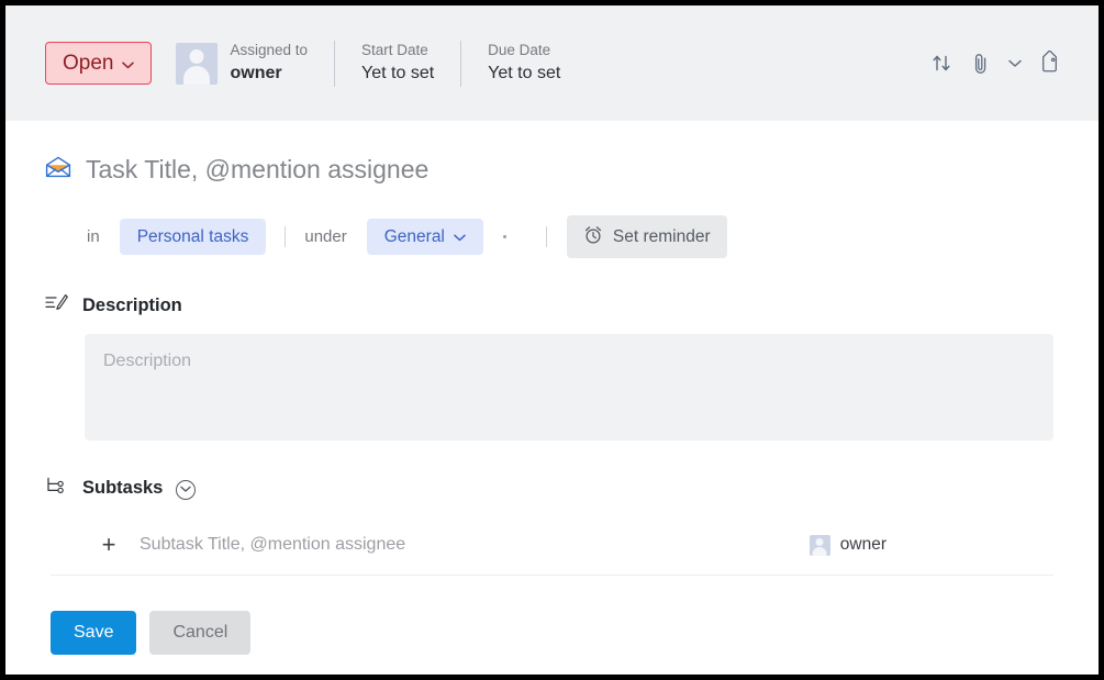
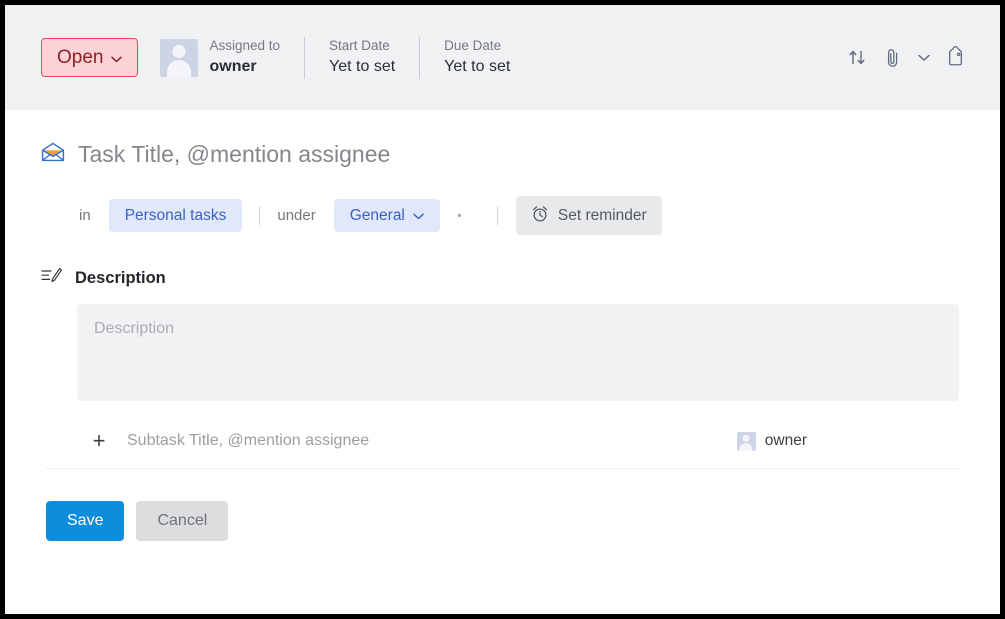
  Open
  Assigned to
  owner
  Start Date
  Yet to set
  Due Date
  Yet to set
  Task Title, @mention assignee
  in
  Personal tasks
  under
  General
  Set reminder
  Description
  Description
- Subtasks
  +
  Subtask Title, @mention assignee
  owner
  Save
  Cancel
